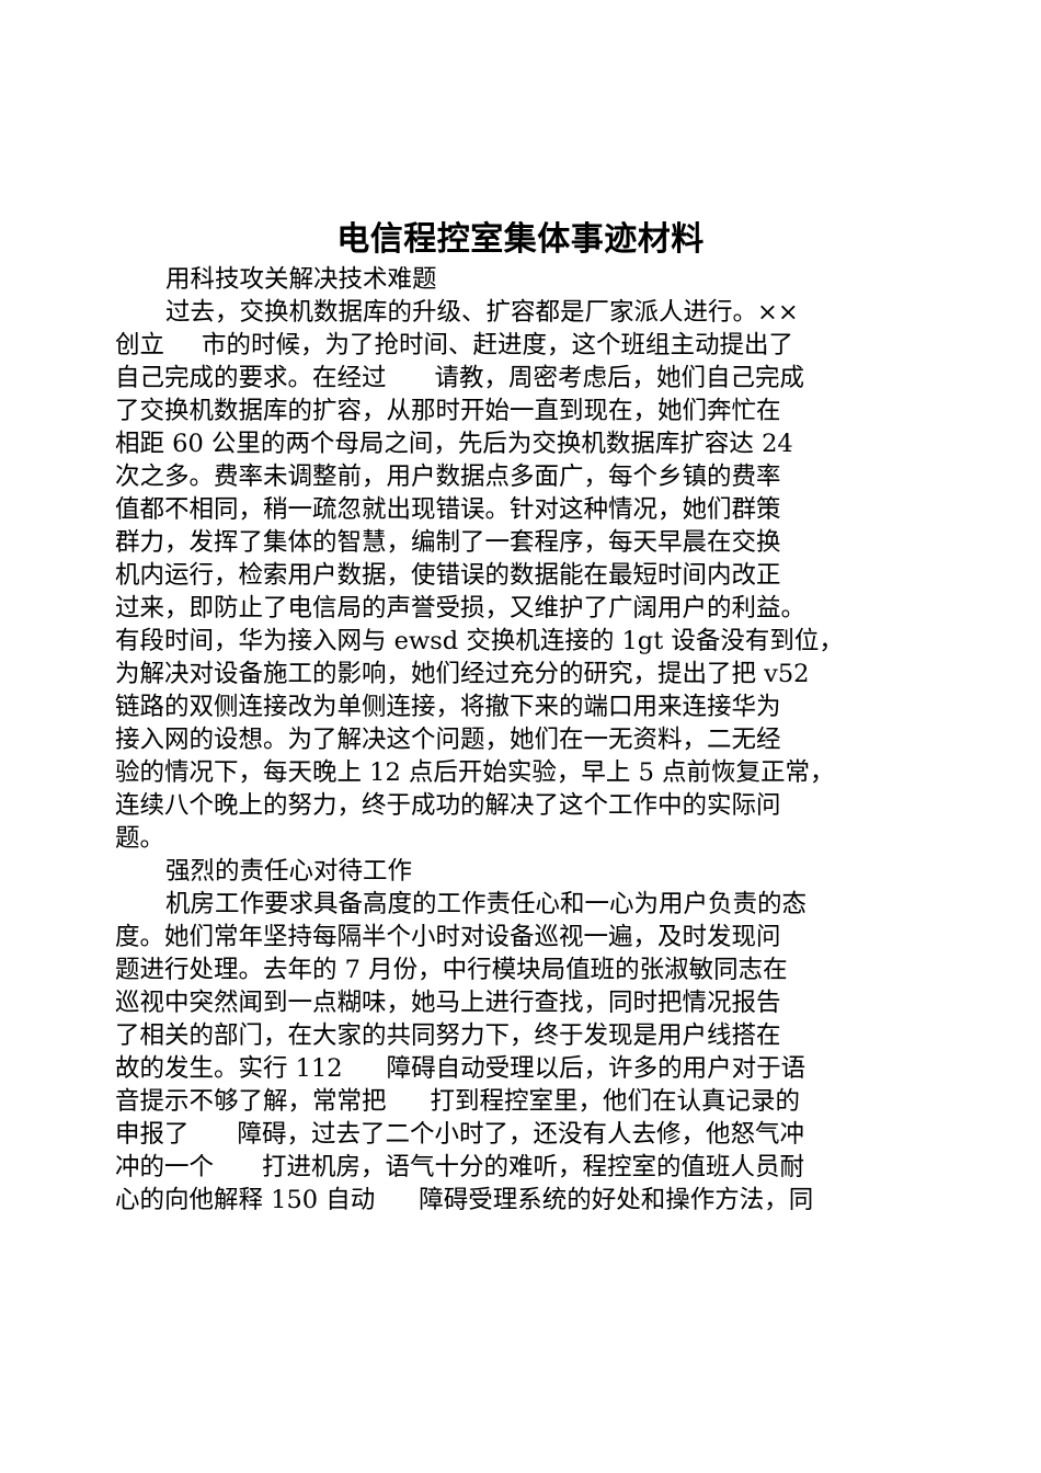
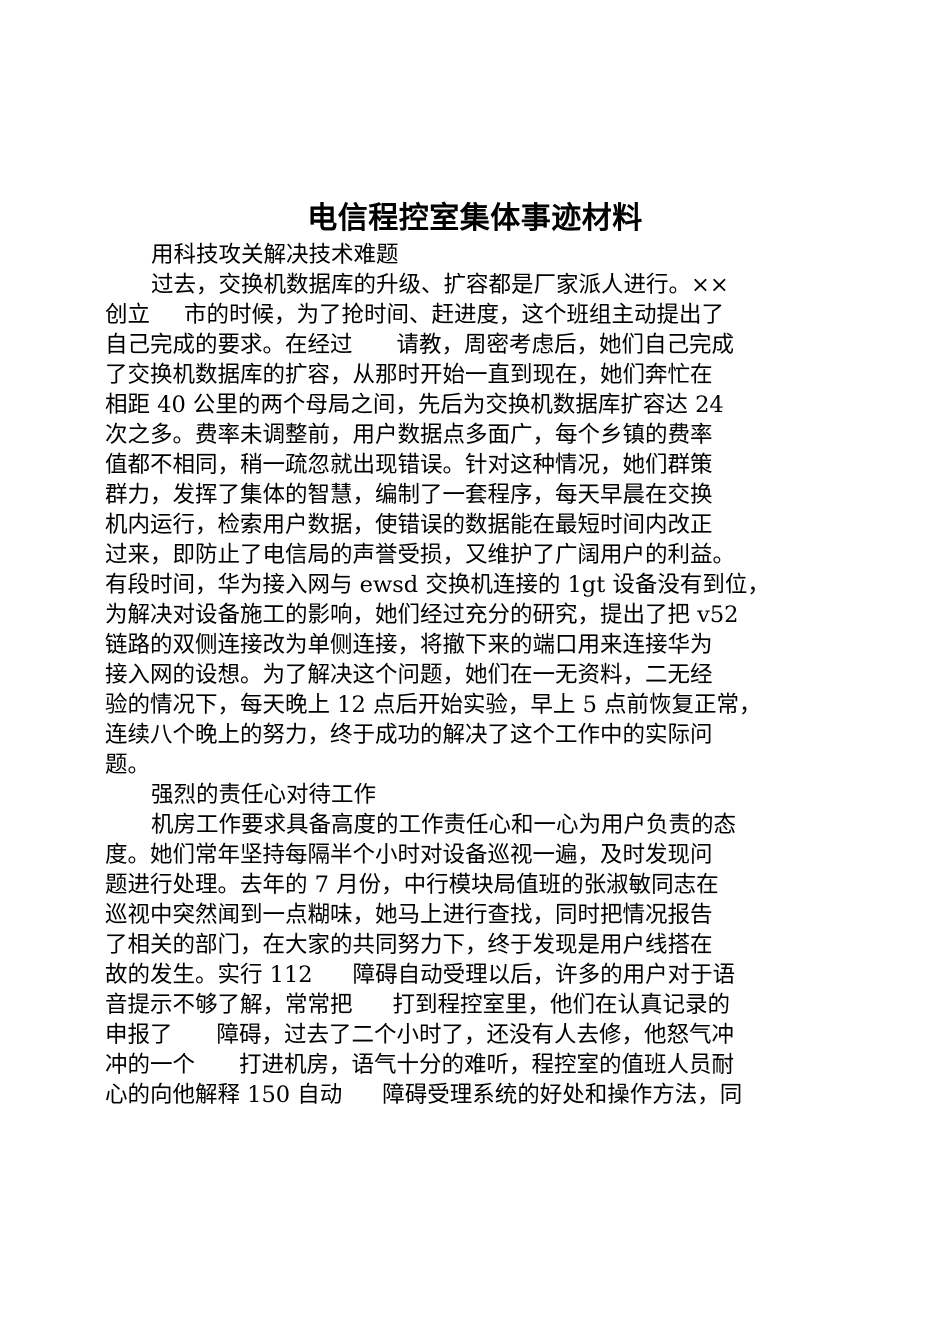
  电信程控室集体事迹材料
  用科技攻关解决技术难题
  过去，交换机数据库的升级、扩容都是厂家派人进行。××
  创立 市的时候，为了抢时间、赶进度，这个班组主动提出了
  自己完成的要求。在经过 请教，周密考虑后，她们自己完成
  了交换机数据库的扩容，从那时开始一直到现在，她们奔忙在
- 相距 60 公里的两个母局之间，先后为交换机数据库扩容达 24
+ 相距 40 公里的两个母局之间，先后为交换机数据库扩容达 24
  次之多。费率未调整前，用户数据点多面广，每个乡镇的费率
  值都不相同，稍一疏忽就出现错误。针对这种情况，她们群策
  群力，发挥了集体的智慧，编制了一套程序，每天早晨在交换
  机内运行，检索用户数据，使错误的数据能在最短时间内改正
  过来，即防止了电信局的声誉受损，又维护了广阔用户的利益。
  有段时间，华为接入网与 ewsd 交换机连接的 1gt 设备没有到位，
  为解决对设备施工的影响，她们经过充分的研究，提出了把 v52
  链路的双侧连接改为单侧连接，将撤下来的端口用来连接华为
  接入网的设想。为了解决这个问题，她们在一无资料，二无经
  验的情况下，每天晚上 12 点后开始实验，早上 5 点前恢复正常，
  连续八个晚上的努力，终于成功的解决了这个工作中的实际问
  题。
  强烈的责任心对待工作
  机房工作要求具备高度的工作责任心和一心为用户负责的态
  度。她们常年坚持每隔半个小时对设备巡视一遍，及时发现问
  题进行处理。去年的 7 月份，中行模块局值班的张淑敏同志在
  巡视中突然闻到一点糊味，她马上进行查找，同时把情况报告
  了相关的部门，在大家的共同努力下，终于发现是用户线搭在
  故的发生。实行 112 障碍自动受理以后，许多的用户对于语
  音提示不够了解，常常把 打到程控室里，他们在认真记录的
  申报了 障碍，过去了二个小时了，还没有人去修，他怒气冲
  冲的一个 打进机房，语气十分的难听，程控室的值班人员耐
  心的向他解释 150 自动 障碍受理系统的好处和操作方法，同
